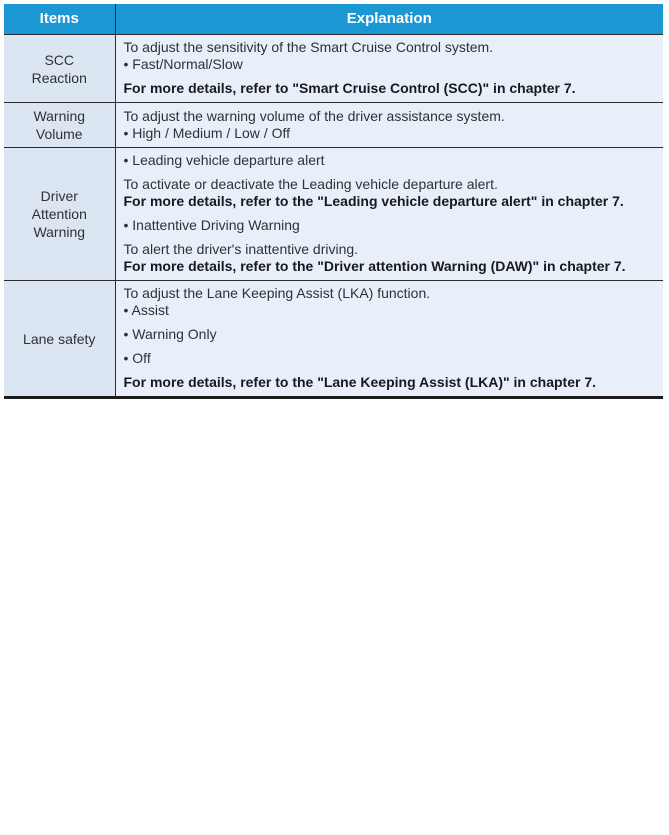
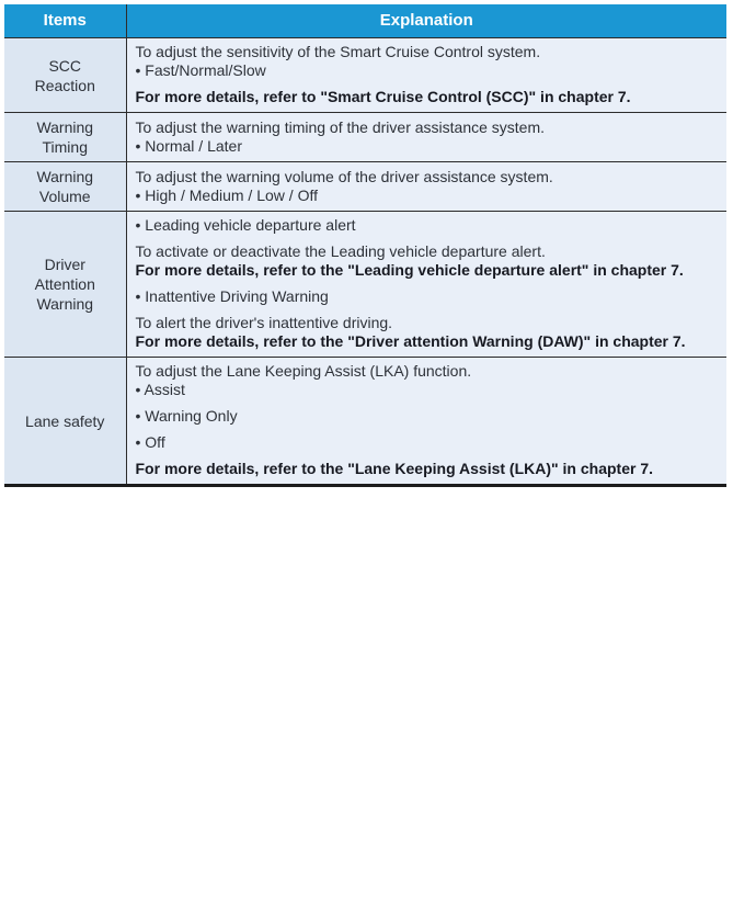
  Items	Explanation
  SCCReaction	To adjust the sensitivity of the Smart Cruise Control system.• Fast/Normal/SlowFor more details, refer to "Smart Cruise Control (SCC)" in chapter 7.
+ WarningTiming	To adjust the warning timing of the driver assistance system.• Normal / Later
  WarningVolume	To adjust the warning volume of the driver assistance system.• High / Medium / Low / Off
  DriverAttentionWarning	• Leading vehicle departure alertTo activate or deactivate the Leading vehicle departure alert.For more details, refer to the "Leading vehicle departure alert" in chapter 7.• Inattentive Driving WarningTo alert the driver's inattentive driving.For more details, refer to the "Driver attention Warning (DAW)" in chapter 7.
  Lane safety	To adjust the Lane Keeping Assist (LKA) function.• Assist• Warning Only• OffFor more details, refer to the "Lane Keeping Assist (LKA)" in chapter 7.
